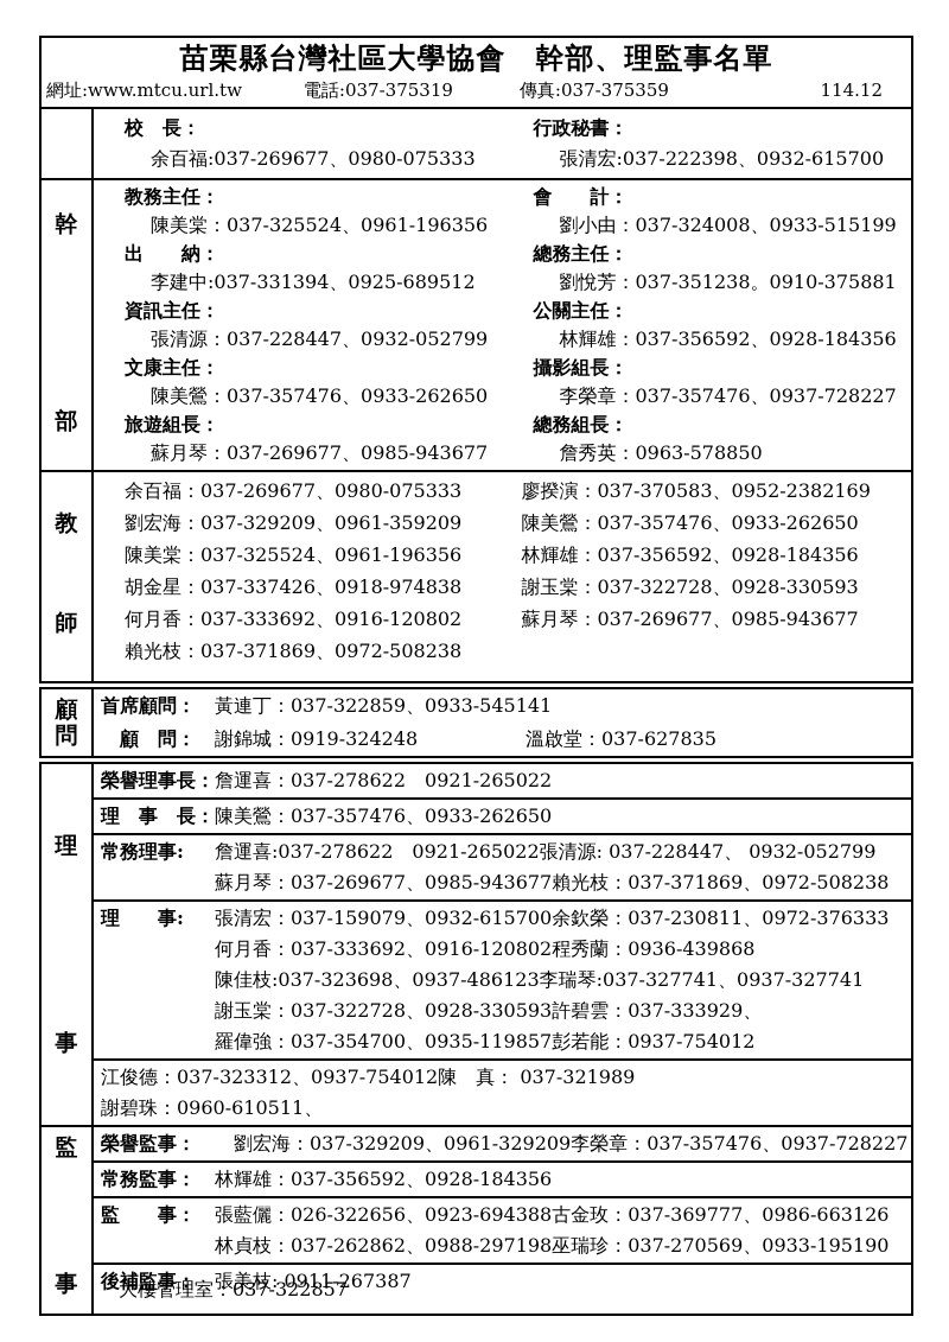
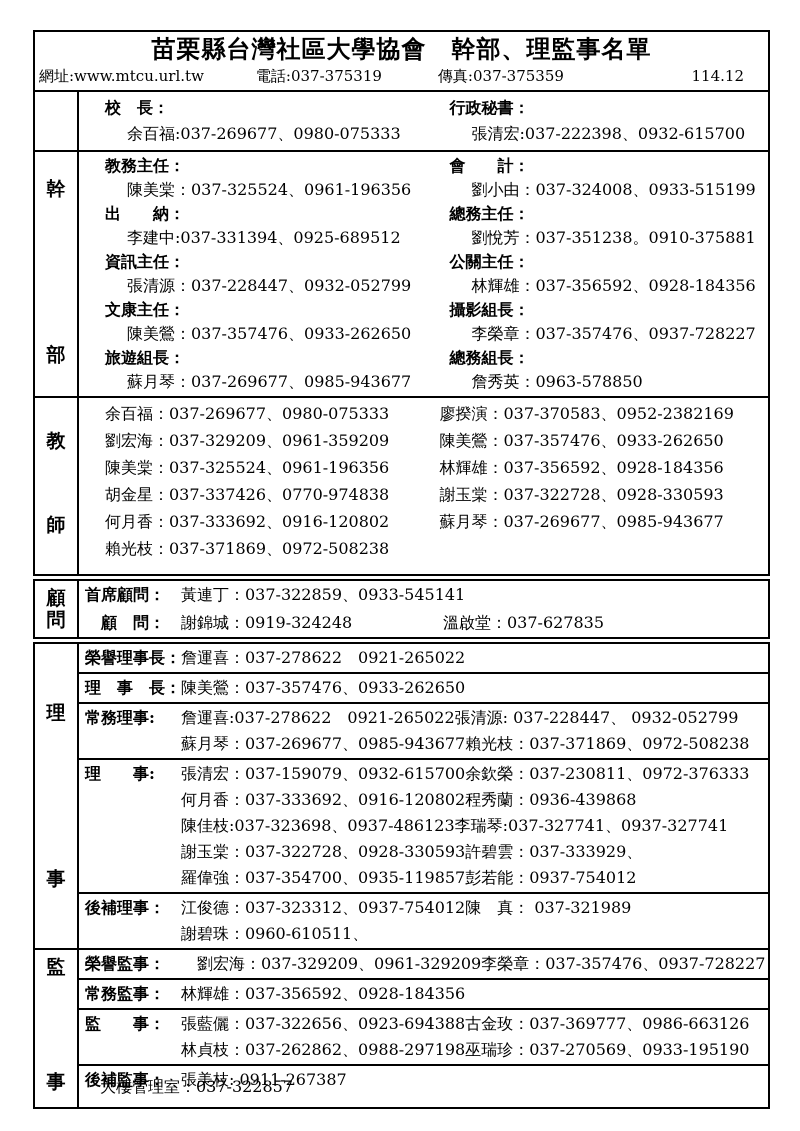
  苗栗縣台灣社區大學協會 幹部、理監事名單
  網址:www.mtcu.url.tw
  電話:037-375319
  傳真:037-375359
  114.12
  校 長：
  余百福:037-269677、0980-075333
  行政秘書：
  張清宏:037-222398、0932-615700
  幹
  部
  教務主任：
  陳美棠：037-325524、0961-196356
  會 計：
  劉小由：037-324008、0933-515199
  出 納：
  李建中:037-331394、0925-689512
  總務主任：
  劉悅芳：037-351238。0910-375881
  資訊主任：
  張清源：037-228447、0932-052799
  公關主任：
  林輝雄：037-356592、0928-184356
  文康主任：
  陳美鶯：037-357476、0933-262650
  攝影組長：
  李榮章：037-357476、0937-728227
  旅遊組長：
  蘇月琴：037-269677、0985-943677
  總務組長：
  詹秀英：0963-578850
  教
  師
  余百福：037-269677、0980-075333
  劉宏海：037-329209、0961-359209
  陳美棠：037-325524、0961-196356
- 胡金星：037-337426、0918-974838
+ 胡金星：037-337426、0770-974838
  何月香：037-333692、0916-120802
  賴光枝：037-371869、0972-508238
  廖揆演：037-370583、0952-2382169
  陳美鶯：037-357476、0933-262650
  林輝雄：037-356592、0928-184356
  謝玉棠：037-322728、0928-330593
  蘇月琴：037-269677、0985-943677
  顧
  問
  首席顧問：
  黃連丁：037-322859、0933-545141
  顧 問：
  謝錦城：0919-324248
  溫啟堂：037-627835
  理
  事
  榮譽理事長：
  詹運喜：037-278622 0921-265022
  理 事 長：
  陳美鶯：037-357476、0933-262650
  常務理事:
  詹運喜:037-278622 0921-265022
  張清源: 037-228447、 0932-052799
  蘇月琴：037-269677、0985-943677
  賴光枝：037-371869、0972-508238
  理 事:
  張清宏：037-159079、0932-615700
  余欽榮：037-230811、0972-376333
  何月香：037-333692、0916-120802
  程秀蘭：0936-439868
  陳佳枝:037-323698、0937-486123
  李瑞琴:037-327741、0937-327741
  謝玉棠：037-322728、0928-330593
  許碧雲：037-333929、
  羅偉強：037-354700、0935-119857
  彭若能：0937-754012
+ 後補理事：
  江俊德：037-323312、0937-754012
  陳 真： 037-321989
  謝碧珠：0960-610511、
  監
  事
  榮譽監事：
  劉宏海：037-329209、0961-329209
  李榮章：037-357476、0937-728227
  常務監事：
  林輝雄：037-356592、0928-184356
  監 事：
- 張藍儷：026-322656、0923-694388
+ 張藍儷：037-322656、0923-694388
  古金玫：037-369777、0986-663126
  林貞枝：037-262862、0988-297198
  巫瑞珍：037-270569、0933-195190
  後補監事：
  張美枝: 0911-267387
  大樓管理室：037-322857
